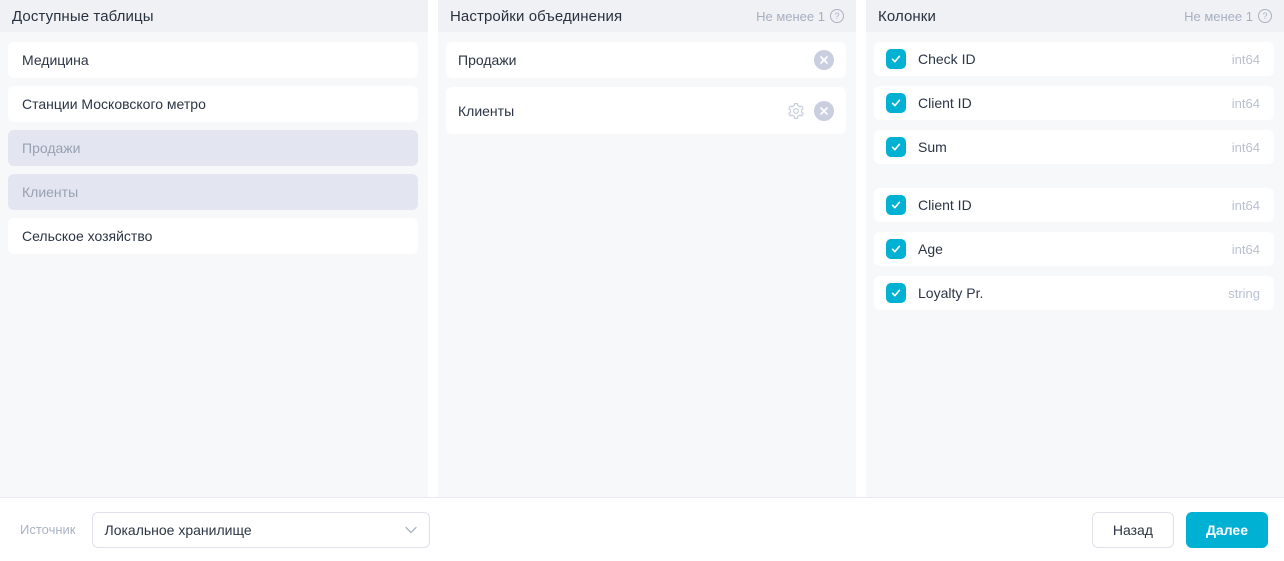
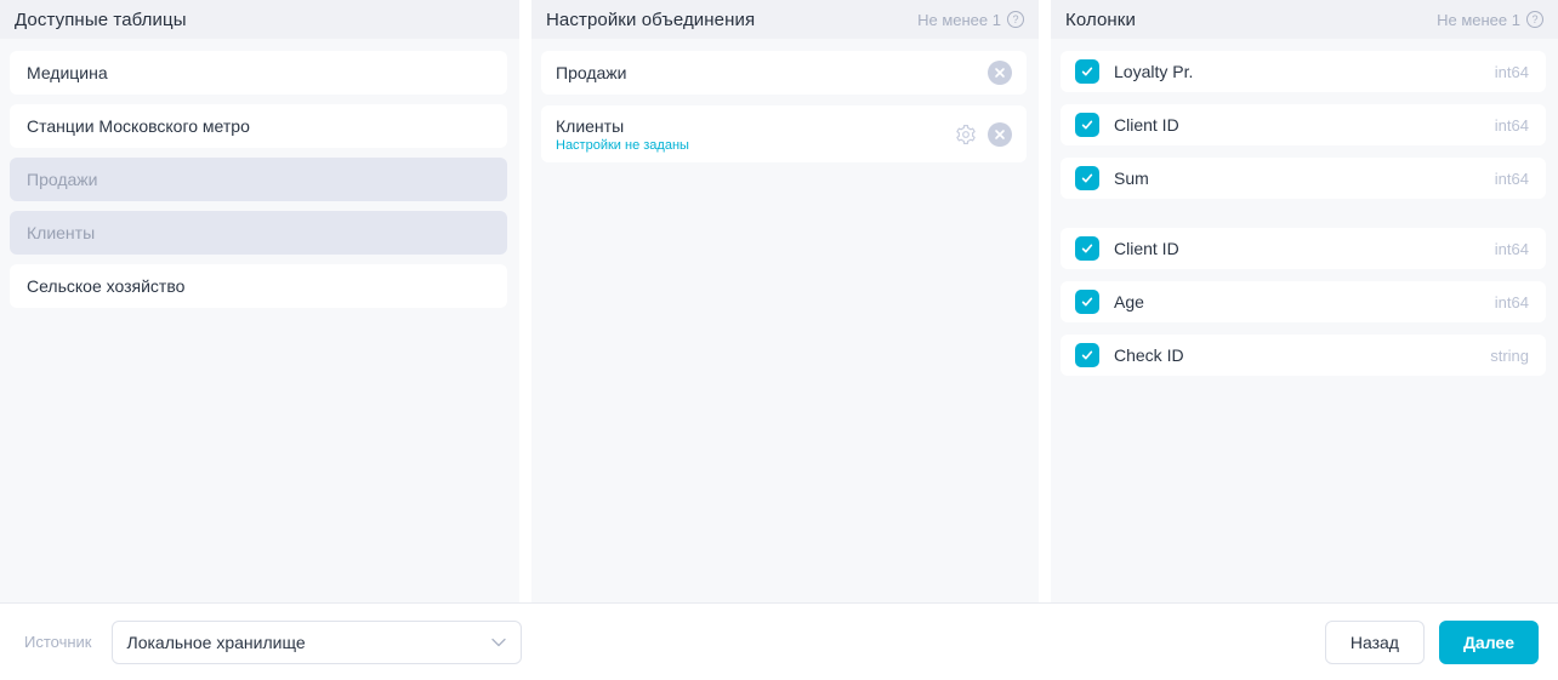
  Доступные таблицы
  Медицина
  Станции Московского метро
  Продажи
  Клиенты
  Сельское хозяйство
  Настройки объединения
  Не менее 1
  ?
  Продажи
  Клиенты
+ Настройки не заданы
  Колонки
  Не менее 1
  ?
- Check ID
+ Loyalty Pr.
  int64
  Client ID
  int64
  Sum
  int64
  Client ID
  int64
  Age
  int64
- Loyalty Pr.
+ Check ID
  string
  Источник
  Локальное хранилище
  Назад
  Далее
